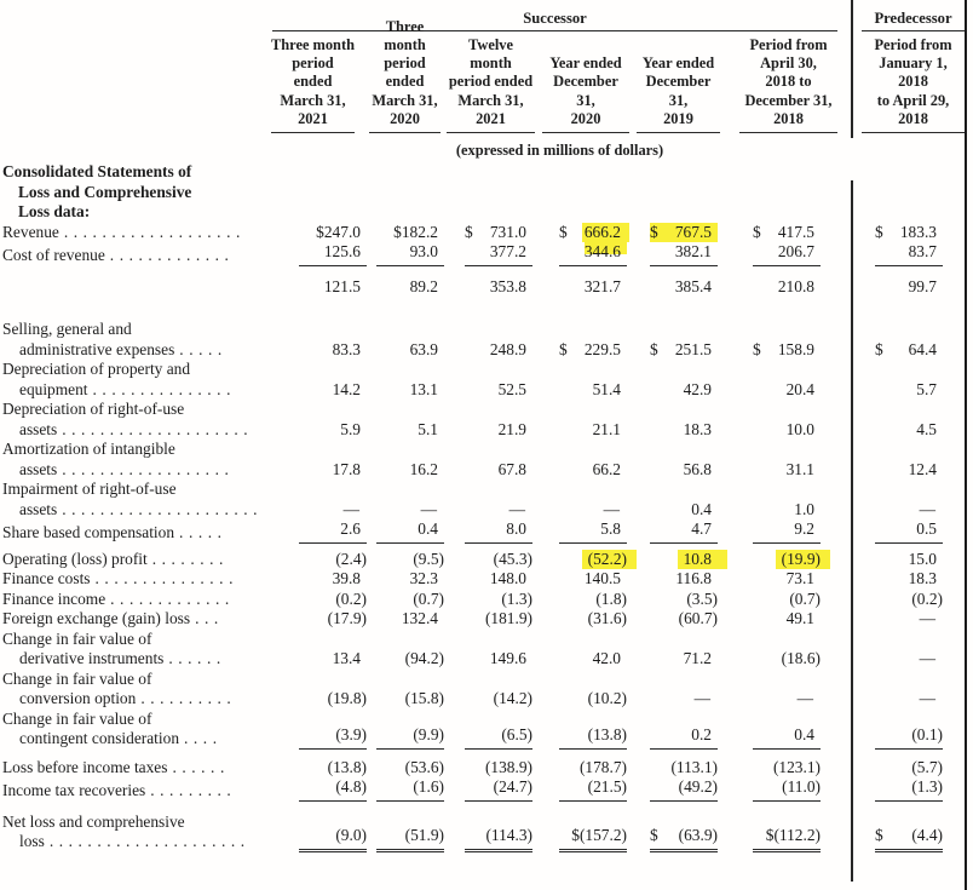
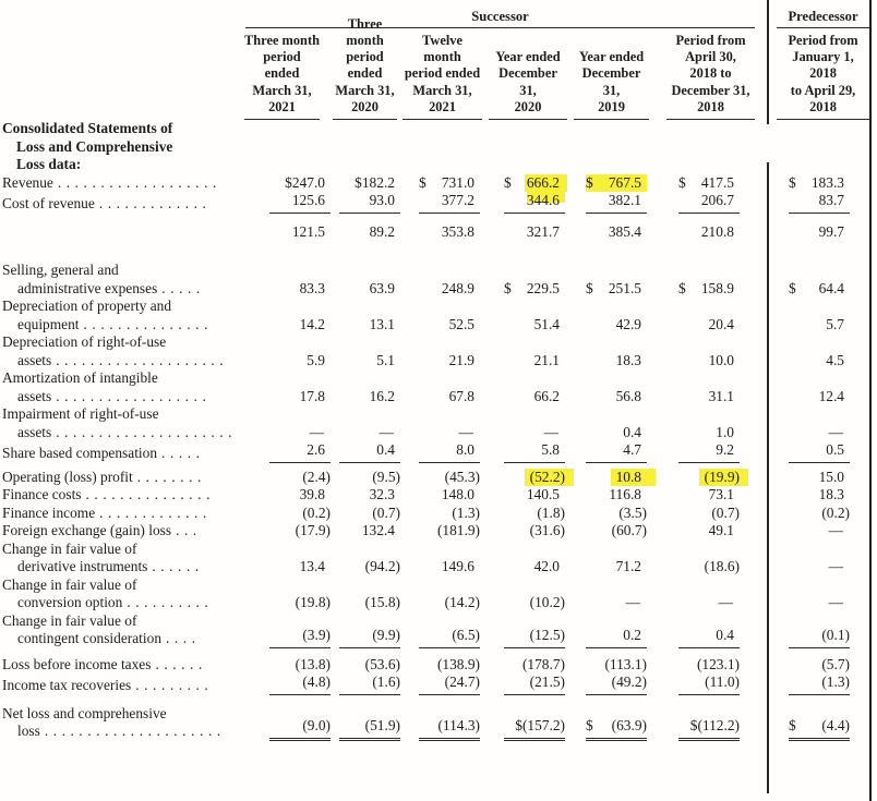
  	Successor	Predecessor
  	Three monthperiod endedMarch 31,2021	Three monthperiod endedMarch 31,2020	Twelve monthperiod endedMarch 31,2021	Year endedDecember 31,2020	Year endedDecember 31,2019	Period fromApril 30,2018 toDecember 31,2018	Period fromJanuary 1,2018to April 29,2018
- 	(expressed in millions of dollars)
  Consolidated Statements ofLoss and ComprehensiveLoss data:
  Revenue . . . . . . . . . . . . . . . . . . .	$247.0	$182.2	$ 731.0	$ 666.2	$ 767.5	$ 417.5	$ 183.3
  Cost of revenue . . . . . . . . . . . . .	125.6	93.0	377.2	344.6	382.1	206.7	83.7
  	121.5	89.2	353.8	321.7	385.4	210.8	99.7
  Selling, general andadministrative expenses . . . . .	83.3	63.9	248.9	$ 229.5	$ 251.5	$ 158.9	$ 64.4
  Depreciation of property andequipment . . . . . . . . . . . . . . .	14.2	13.1	52.5	51.4	42.9	20.4	5.7
  Depreciation of right-of-useassets . . . . . . . . . . . . . . . . . . . .	5.9	5.1	21.9	21.1	18.3	10.0	4.5
  Amortization of intangibleassets . . . . . . . . . . . . . . . . . .	17.8	16.2	67.8	66.2	56.8	31.1	12.4
  Impairment of right-of-useassets . . . . . . . . . . . . . . . . . . . . .	—	—	—	—	0.4	1.0	—
  Share based compensation . . . . .	2.6	0.4	8.0	5.8	4.7	9.2	0.5
  Operating (loss) profit . . . . . . . .	(2.4)	(9.5)	(45.3)	(52.2)	10.8	(19.9)	15.0
  Finance costs . . . . . . . . . . . . . . .	39.8	32.3	148.0	140.5	116.8	73.1	18.3
  Finance income . . . . . . . . . . . . .	(0.2)	(0.7)	(1.3)	(1.8)	(3.5)	(0.7)	(0.2)
  Foreign exchange (gain) loss . . .	(17.9)	132.4	(181.9)	(31.6)	(60.7)	49.1	—
  Change in fair value ofderivative instruments . . . . . .	13.4	(94.2)	149.6	42.0	71.2	(18.6)	—
  Change in fair value ofconversion option . . . . . . . . . .	(19.8)	(15.8)	(14.2)	(10.2)	—	—	—
- Change in fair value ofcontingent consideration . . . .	(3.9)	(9.9)	(6.5)	(13.8)	0.2	0.4	(0.1)
+ Change in fair value ofcontingent consideration . . . .	(3.9)	(9.9)	(6.5)	(12.5)	0.2	0.4	(0.1)
  Loss before income taxes . . . . . .	(13.8)	(53.6)	(138.9)	(178.7)	(113.1)	(123.1)	(5.7)
  Income tax recoveries . . . . . . . . .	(4.8)	(1.6)	(24.7)	(21.5)	(49.2)	(11.0)	(1.3)
  Net loss and comprehensiveloss . . . . . . . . . . . . . . . . . . . . .	(9.0)	(51.9)	(114.3)	$(157.2)	$ (63.9)	$(112.2)	$ (4.4)
